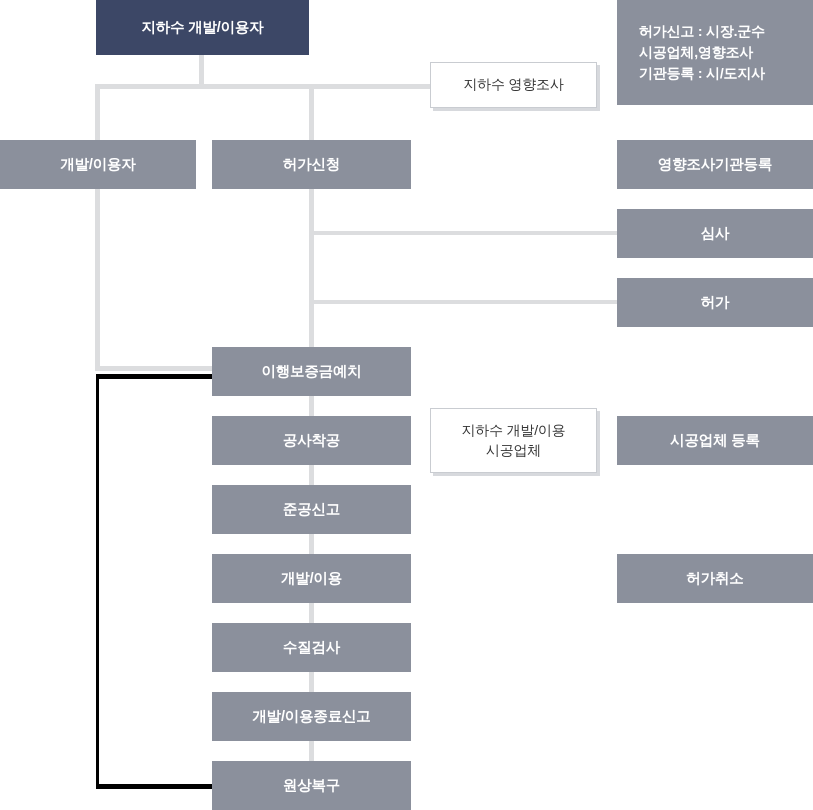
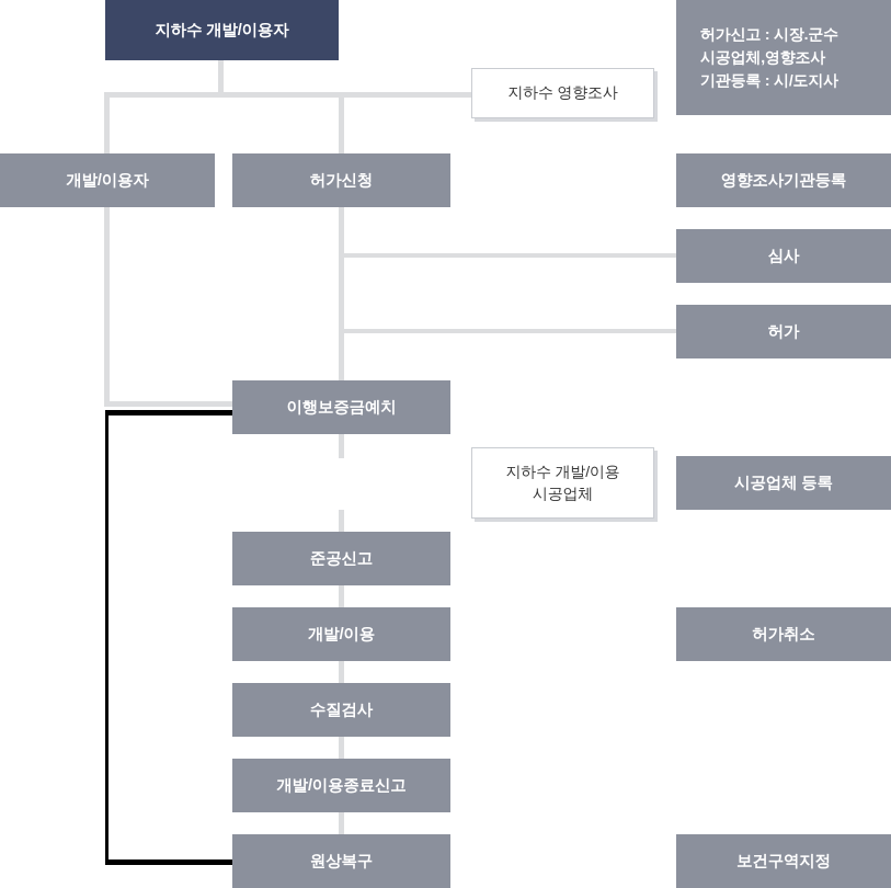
  지하수 개발/이용자
  지하수 영향조사
  허가신고 : 시장.군수
  시공업체,영향조사
  기관등록 : 시/도지사
  개발/이용자
  허가신청
  영향조사기관등록
  심사
  허가
  이행보증금예치
- 공사착공
  지하수 개발/이용
  시공업체
  시공업체 등록
  준공신고
  개발/이용
  허가취소
  수질검사
  개발/이용종료신고
  원상복구
+ 보건구역지정
